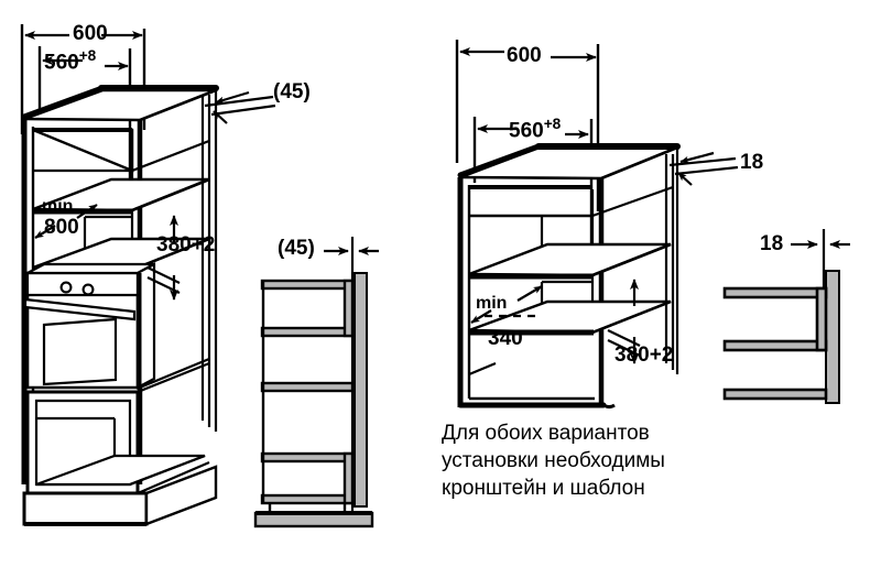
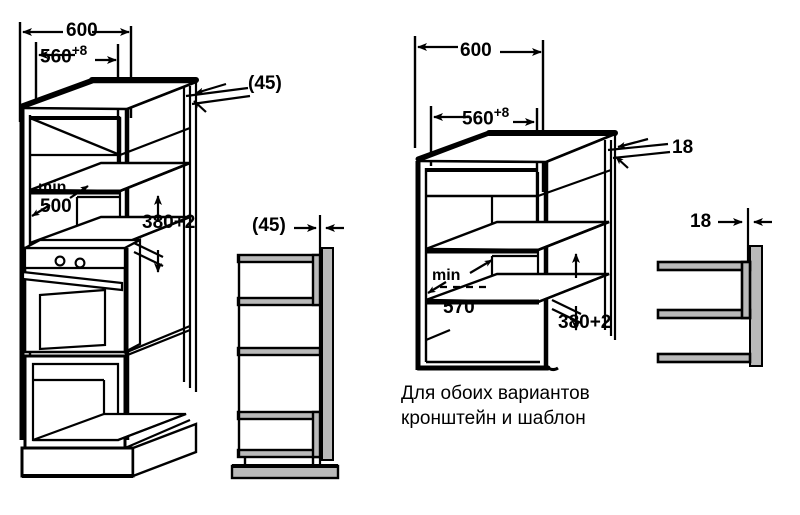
  600
  560+8
  (45)
  380+2
  min
- 800
+ 500
  (45)
  600
  560+8
  18
  380+2
  min
- 340
+ 570
  18
  Для обоих вариантов
- установки необходимы
  кронштейн и шаблон
